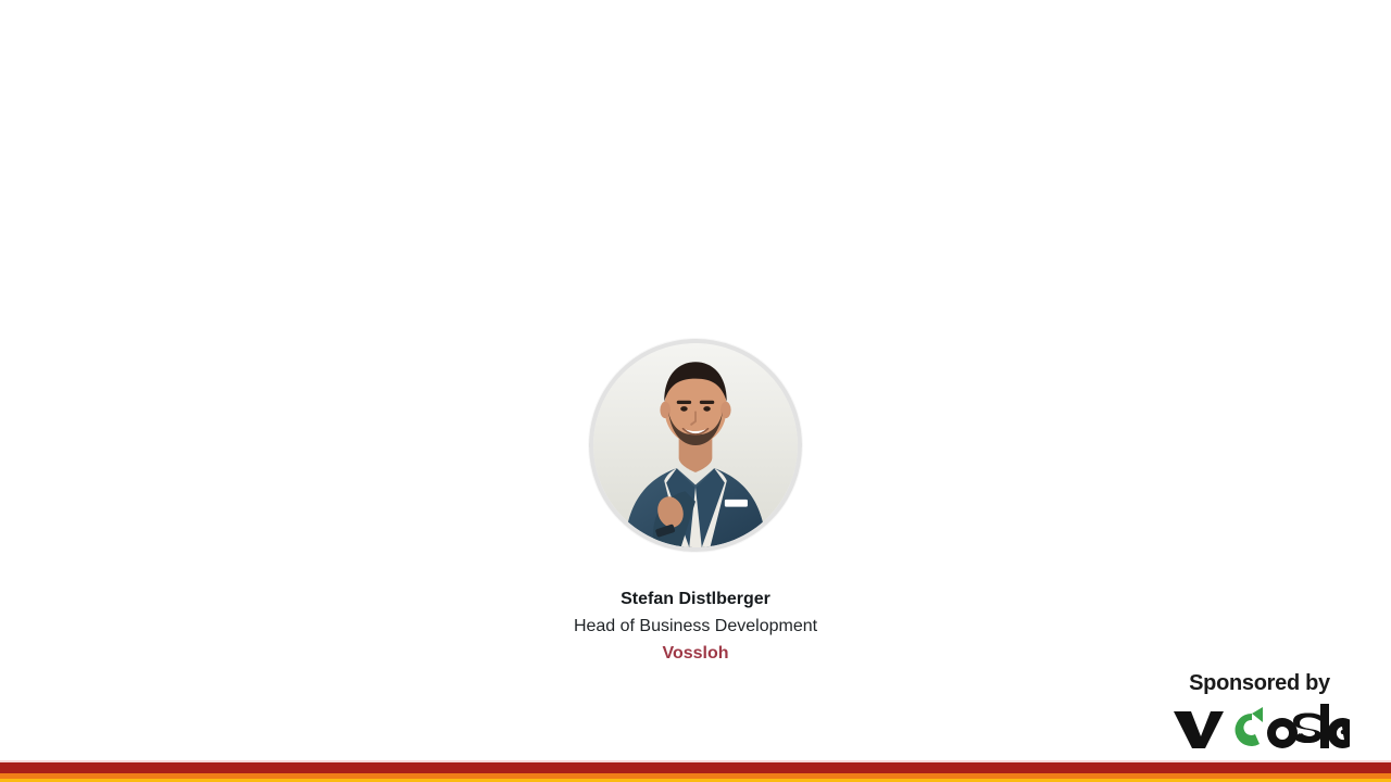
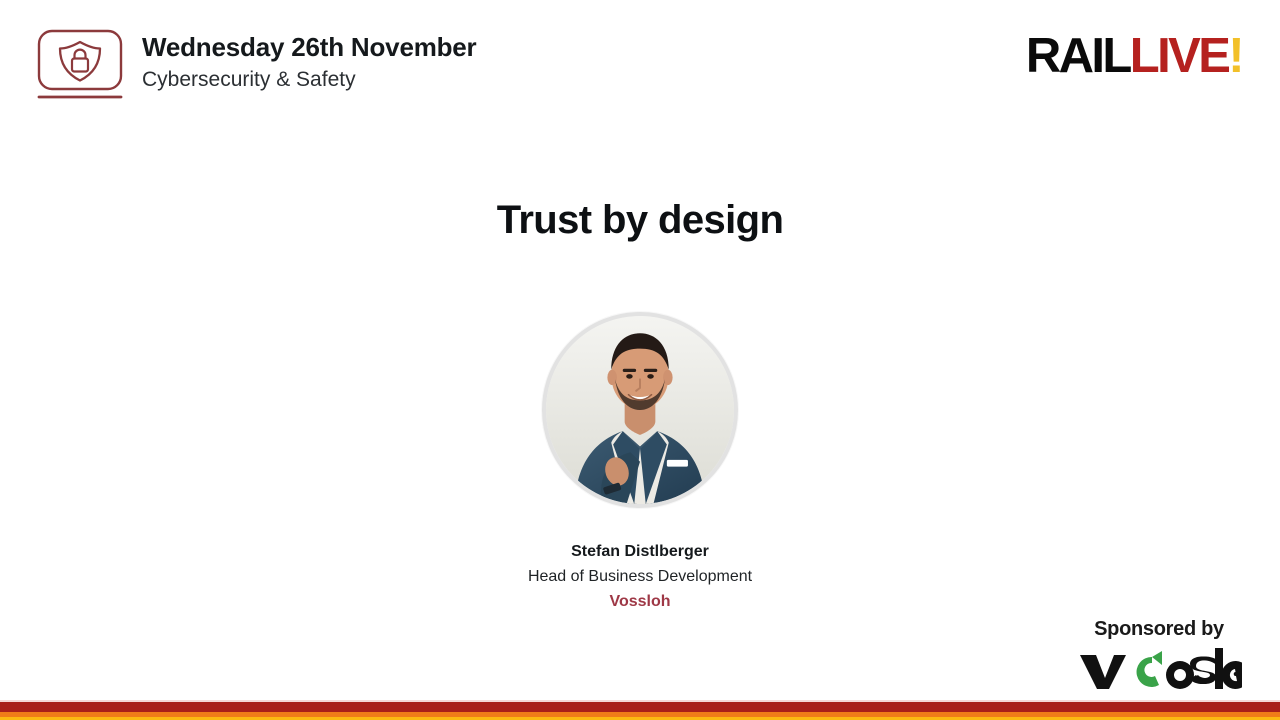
+ Wednesday 26th November
+ Cybersecurity & Safety
+ RAILLIVE!
+ Trust by design
  Stefan Distlberger
  Head of Business Development
  Vossloh
  Sponsored by
